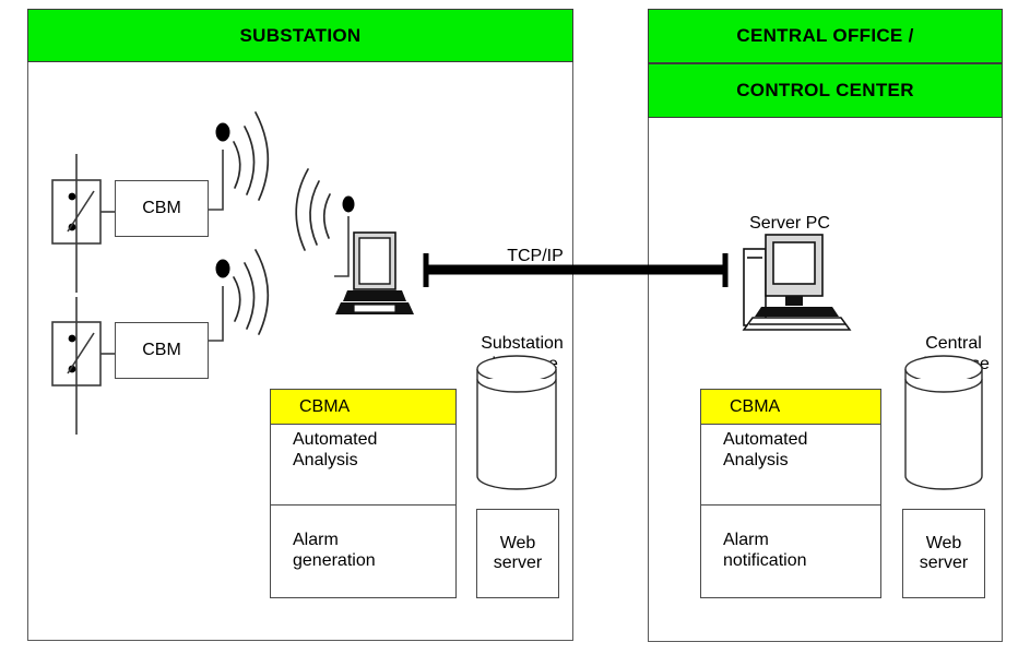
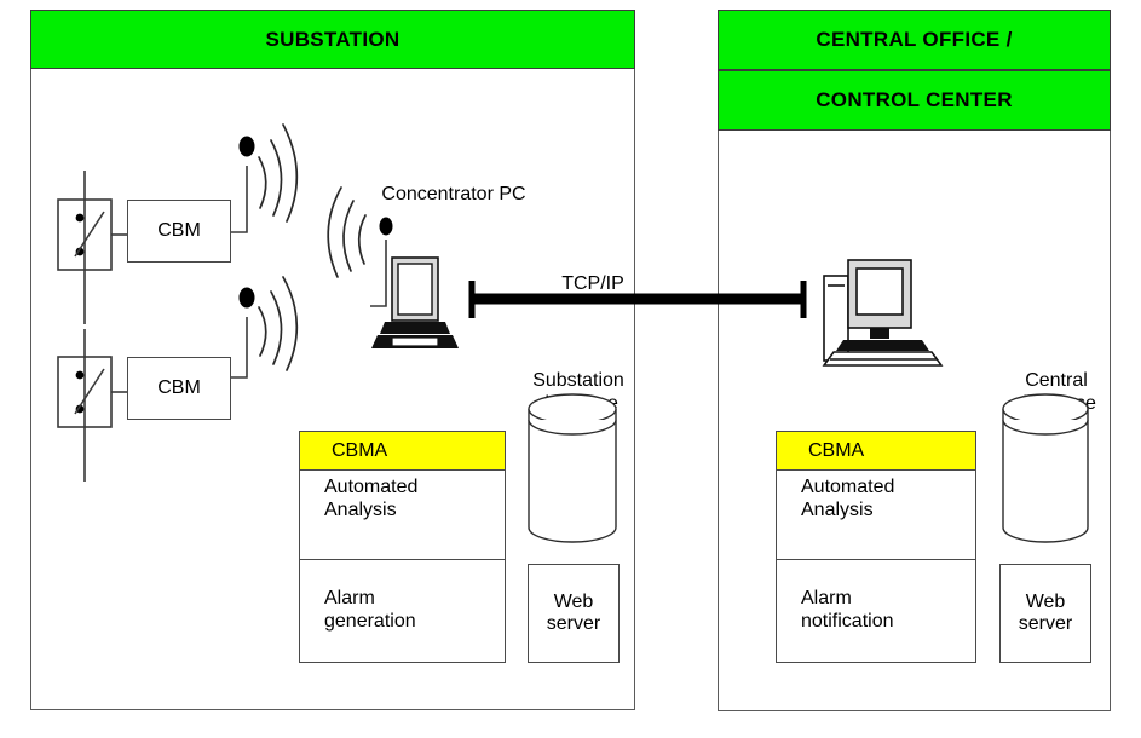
  SUBSTATION
  CENTRAL OFFICE /
  CONTROL CENTER
  CBM
  CBM
+ Concentrator PC
  TCP/IP
- Server PC
  Substation
  Central
  CBMA
  Automated
  Analysis
  Alarm
  generation
  CBMA
  Automated
  Analysis
  Alarm
  notification
  Web
  server
  Web
  server
